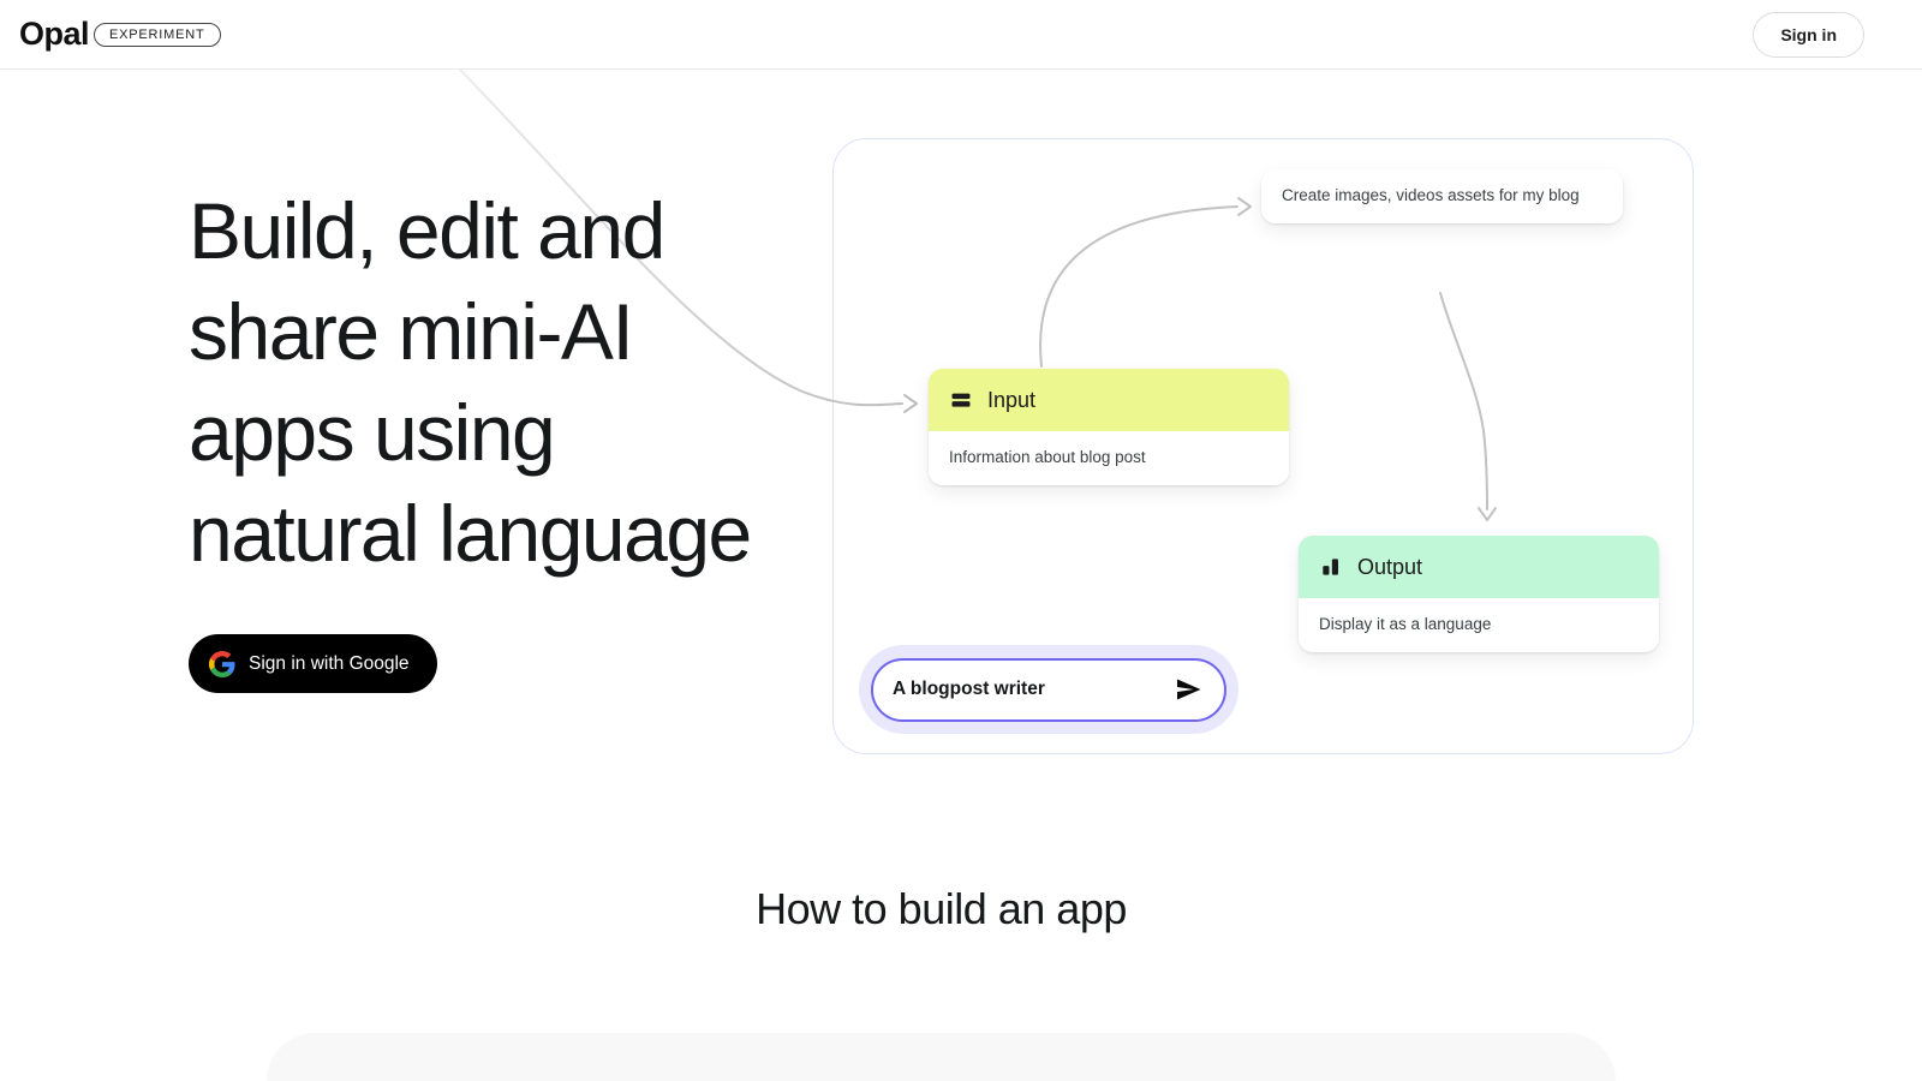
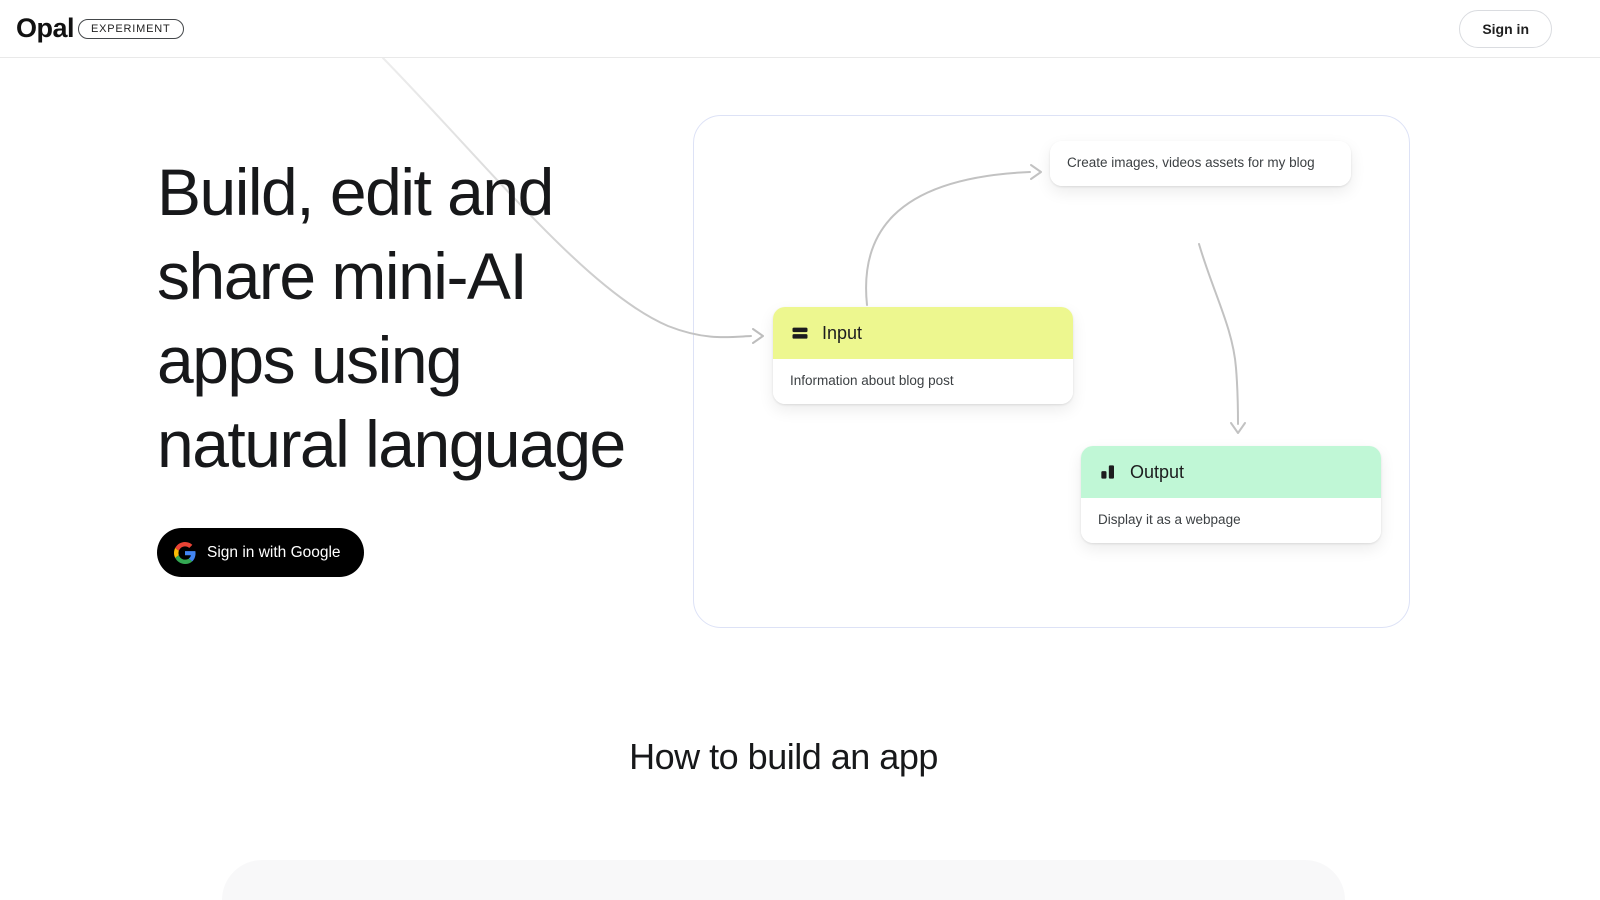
  Opal
  EXPERIMENT
  Sign in
  Build, edit and
  share mini-AI
  apps using
  natural language
  Sign in with Google
  Create images, videos assets for my blog
  Input
  Information about blog post
  Output
- Display it as a language
+ Display it as a webpage
- A blogpost writer
  How to build an app
